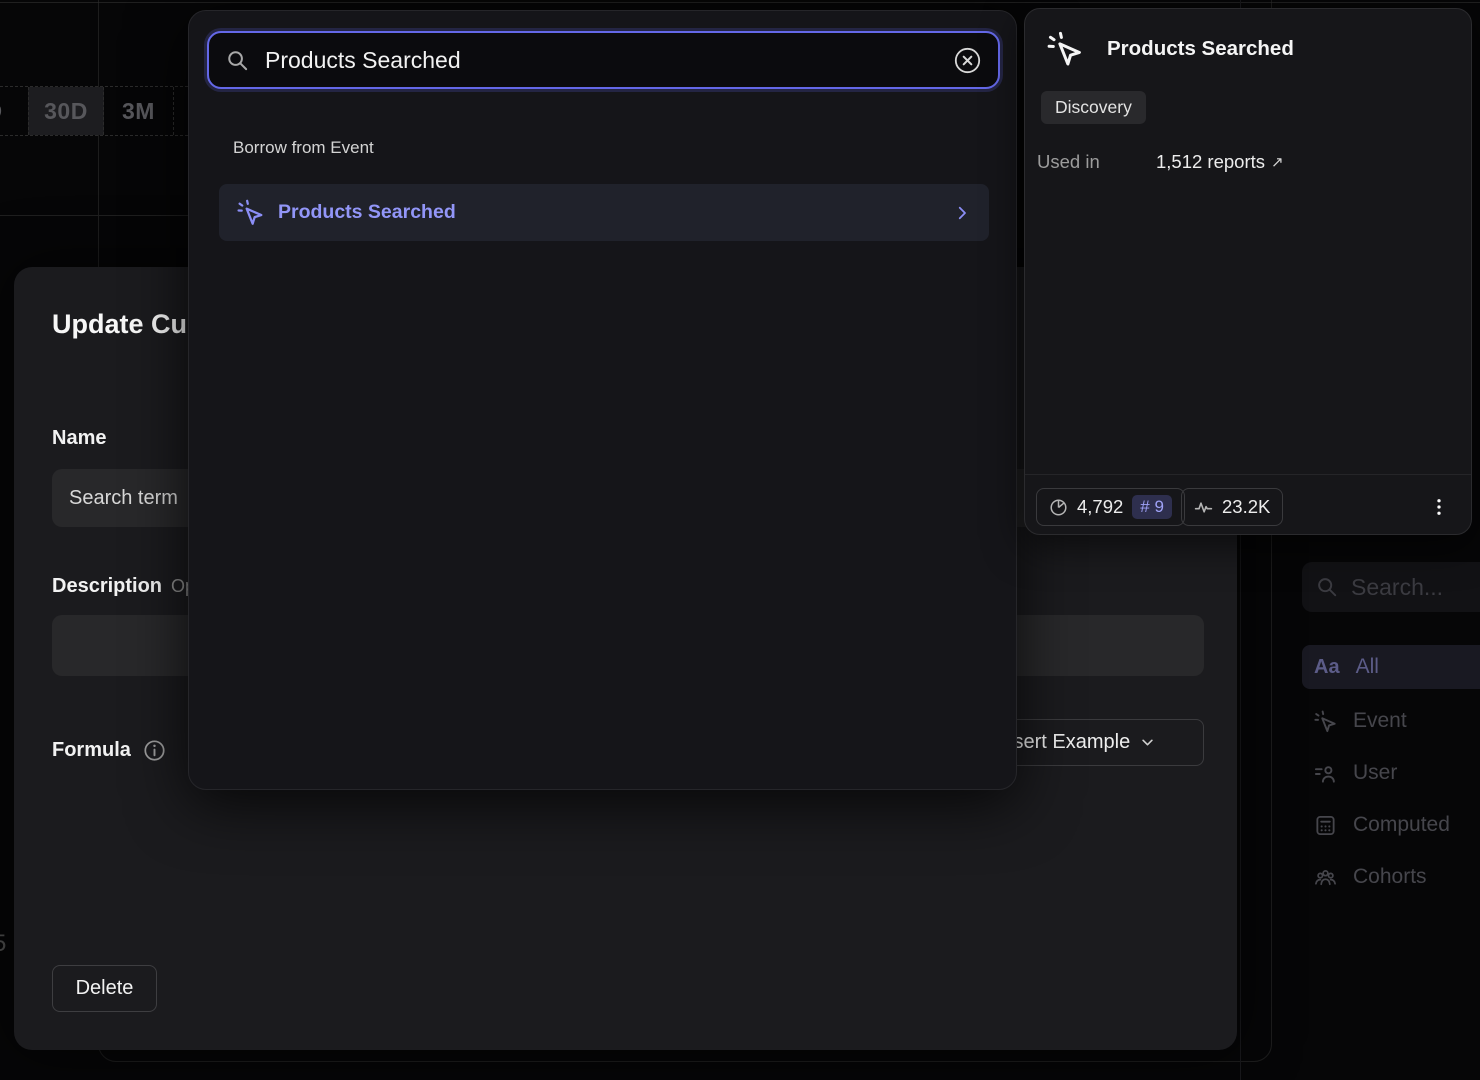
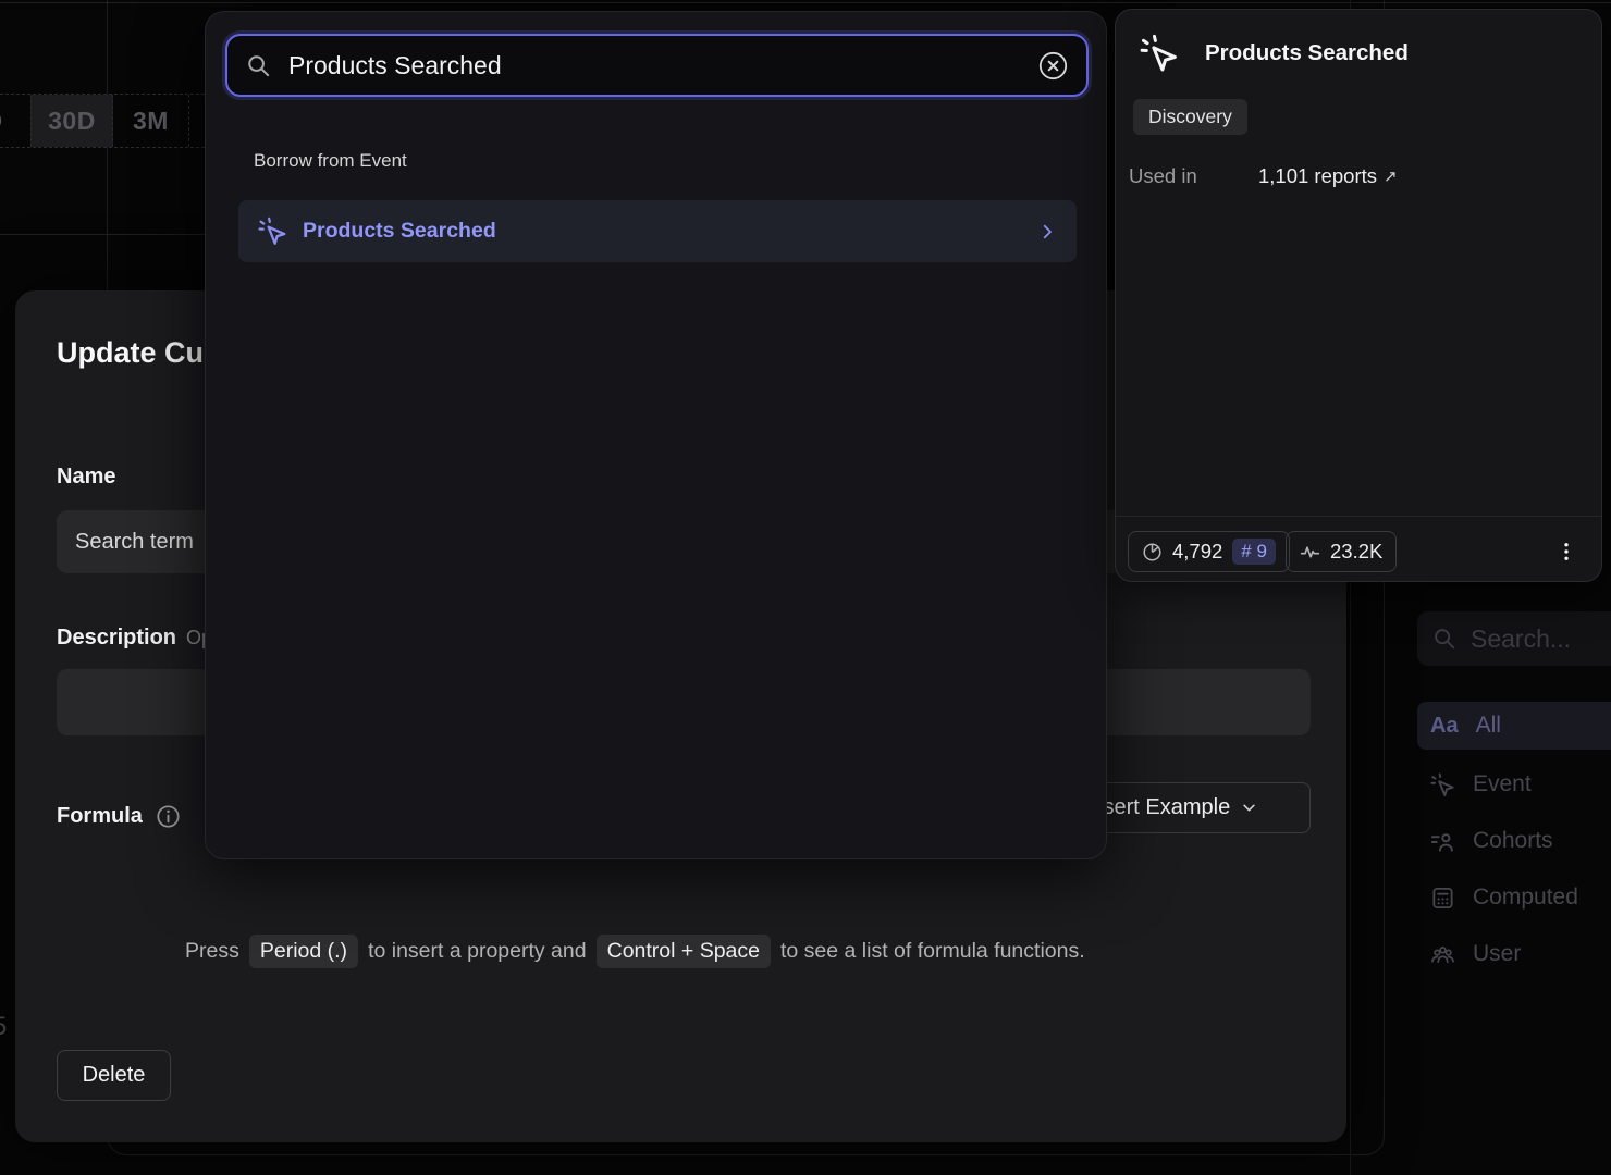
  30D
  3M
  Search...
  Aa
  All
  Event
- User
+ Cohorts
  Computed
- Cohorts
+ User
  Update Cu
  Name
  Search term
  Formula
  sert Example
+ Press
+ Period (.)
+ to insert a property and
+ Control + Space
+ to see a list of formula functions.
  Delete
  Products Searched
  Borrow from Event
  Products Searched
  Products Searched
  Discovery
  Used in
- 1,512 reports
+ 1,101 reports
  ↗
  4,792
  # 9
  23.2K
